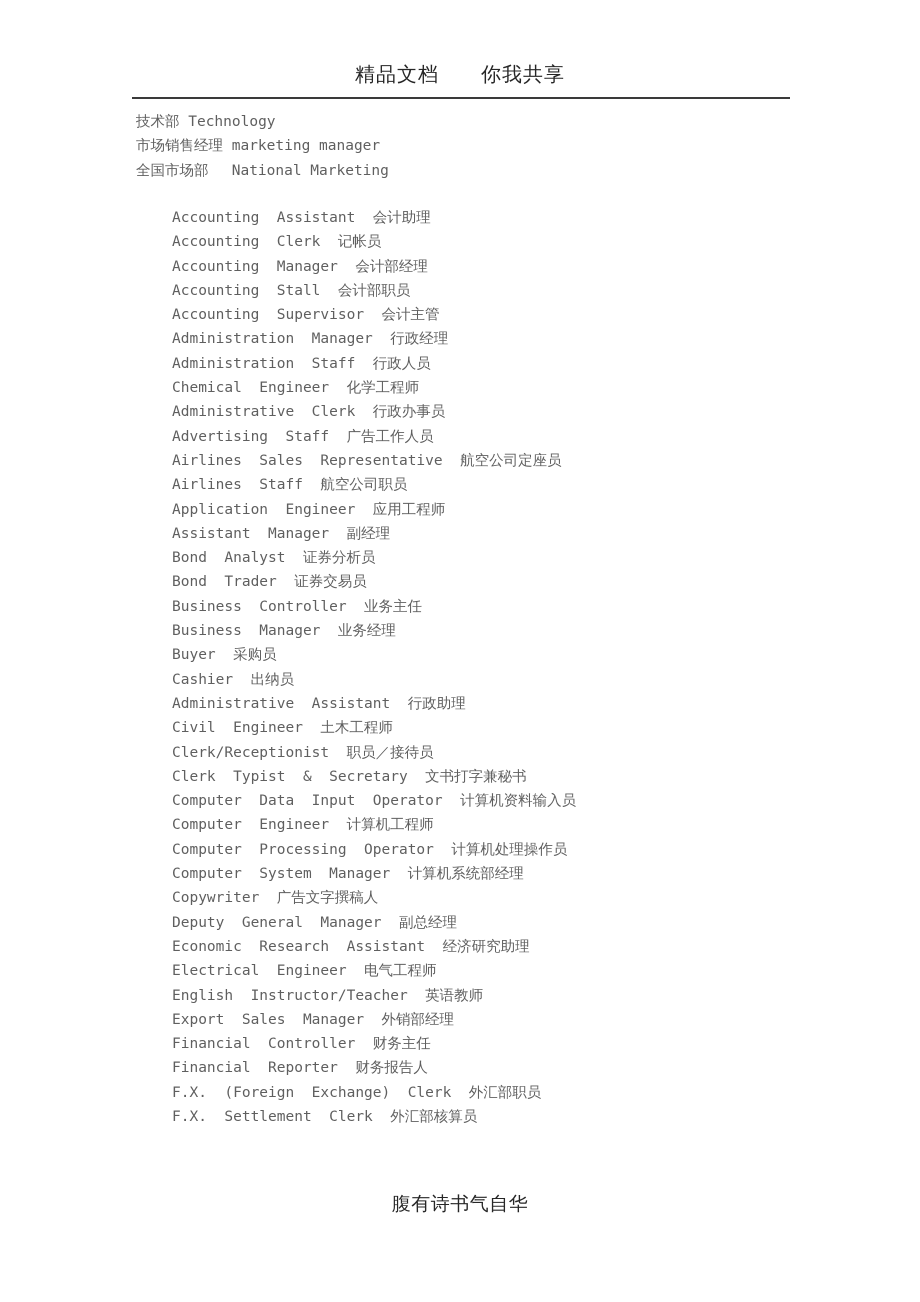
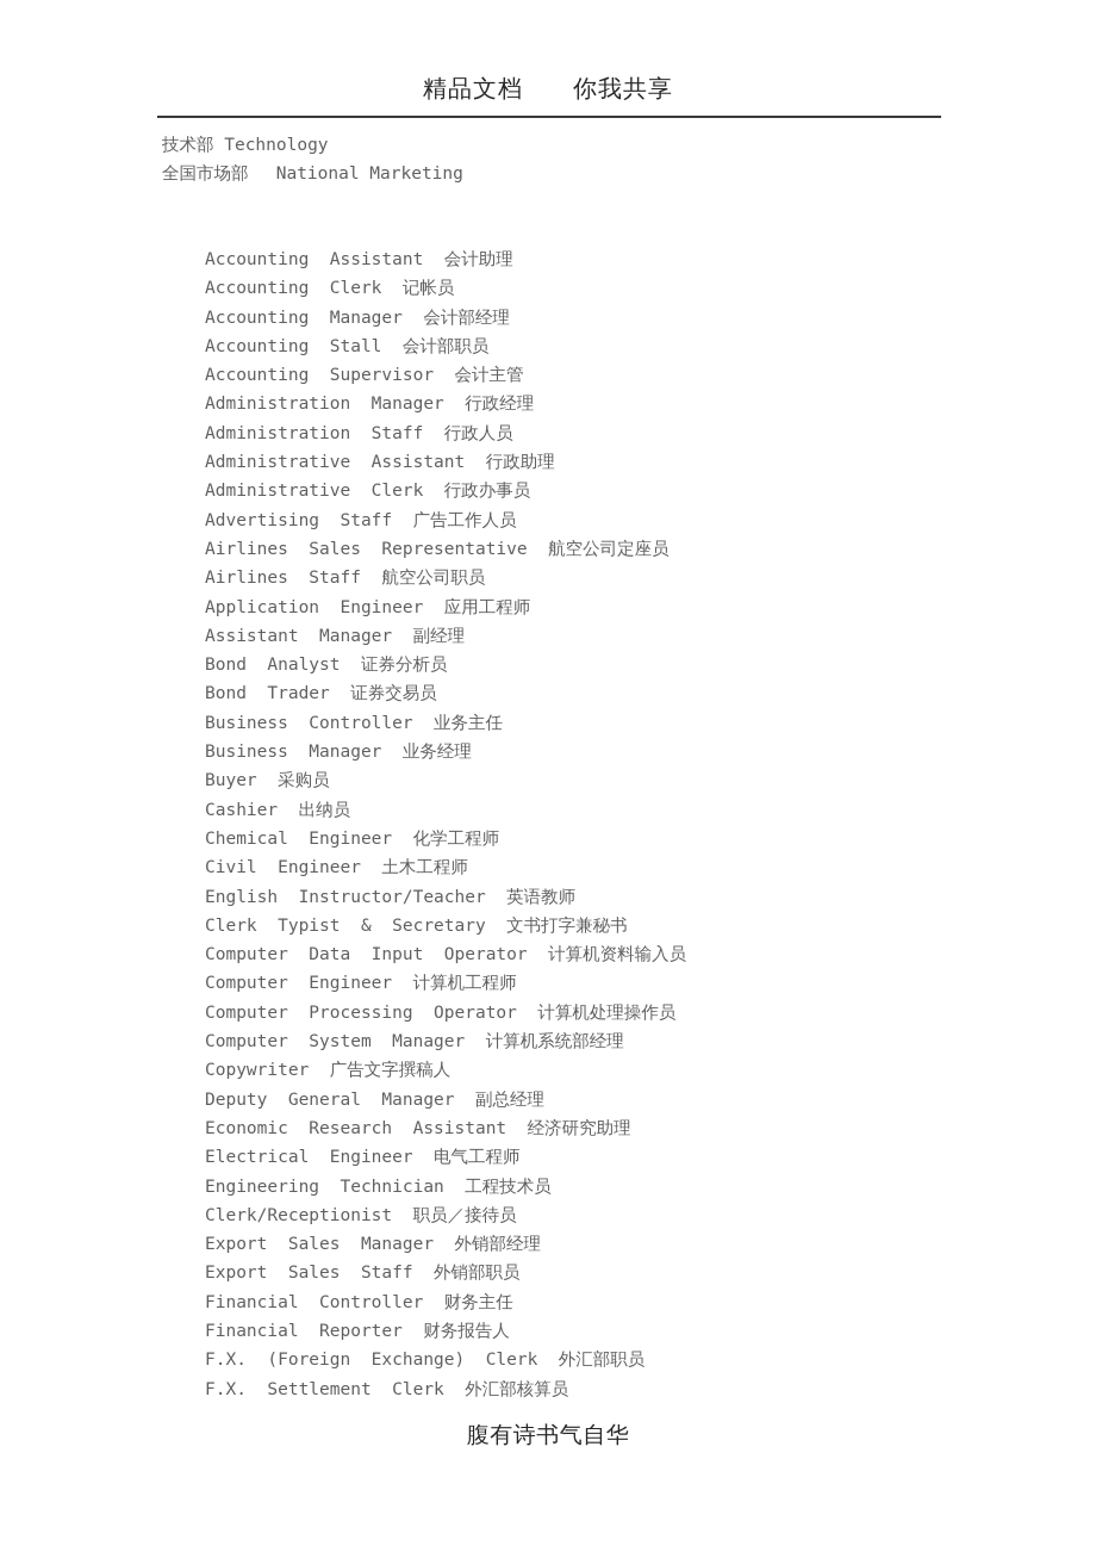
  精品文档 你我共享
  技术部 Technology
- 市场销售经理 marketing manager
  全国市场部 National Marketing
  Accounting Assistant 会计助理
  Accounting Clerk 记帐员
  Accounting Manager 会计部经理
  Accounting Stall 会计部职员
  Accounting Supervisor 会计主管
  Administration Manager 行政经理
  Administration Staff 行政人员
- Chemical Engineer 化学工程师
+ Administrative Assistant 行政助理
  Administrative Clerk 行政办事员
  Advertising Staff 广告工作人员
  Airlines Sales Representative 航空公司定座员
  Airlines Staff 航空公司职员
  Application Engineer 应用工程师
  Assistant Manager 副经理
  Bond Analyst 证券分析员
  Bond Trader 证券交易员
  Business Controller 业务主任
  Business Manager 业务经理
  Buyer 采购员
  Cashier 出纳员
- Administrative Assistant 行政助理
+ Chemical Engineer 化学工程师
  Civil Engineer 土木工程师
- Clerk/Receptionist 职员／接待员
+ English Instructor/Teacher 英语教师
  Clerk Typist & Secretary 文书打字兼秘书
  Computer Data Input Operator 计算机资料输入员
  Computer Engineer 计算机工程师
  Computer Processing Operator 计算机处理操作员
  Computer System Manager 计算机系统部经理
  Copywriter 广告文字撰稿人
  Deputy General Manager 副总经理
  Economic Research Assistant 经济研究助理
  Electrical Engineer 电气工程师
+ Engineering Technician 工程技术员
- English Instructor/Teacher 英语教师
+ Clerk/Receptionist 职员／接待员
  Export Sales Manager 外销部经理
+ Export Sales Staff 外销部职员
  Financial Controller 财务主任
  Financial Reporter 财务报告人
  F.X. (Foreign Exchange) Clerk 外汇部职员
  F.X. Settlement Clerk 外汇部核算员
  腹有诗书气自华
